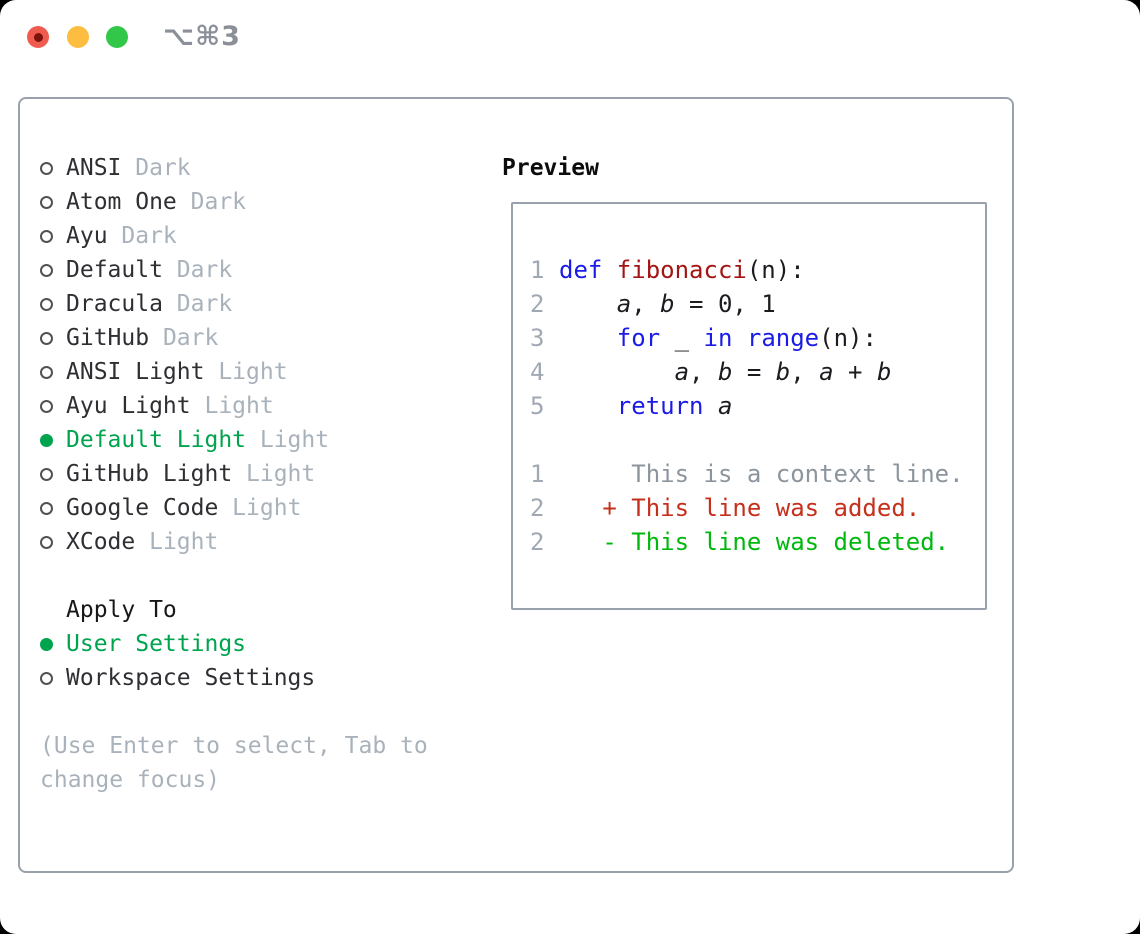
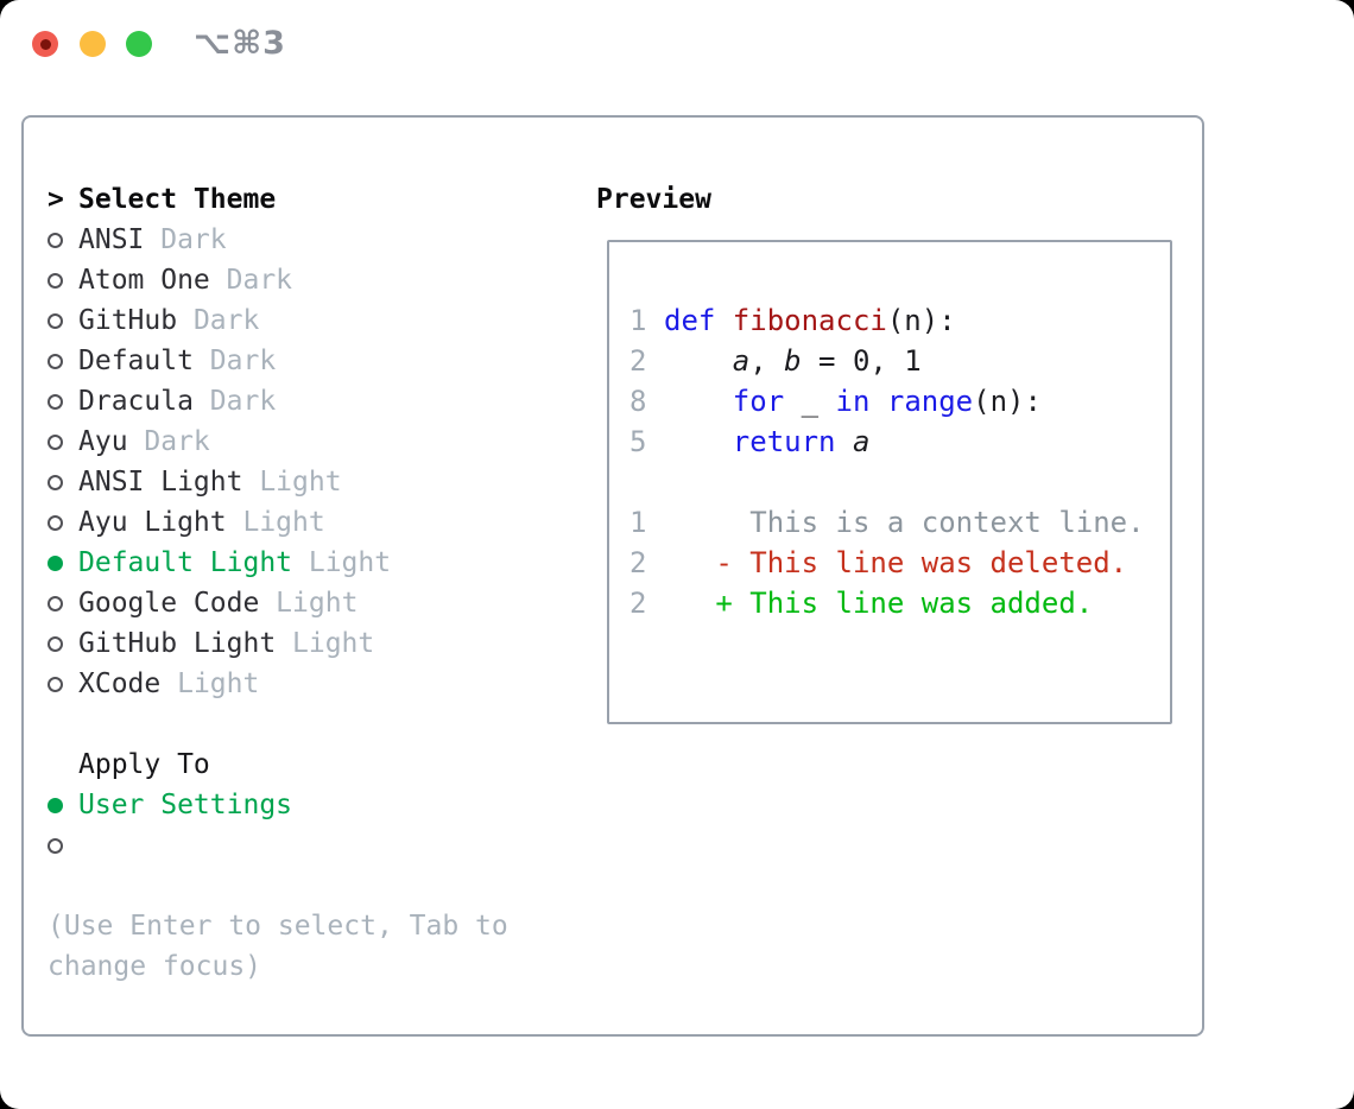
  ⌥⌘3
+ >
+ Select Theme
  ANSI
  Dark
  Atom One
  Dark
- Ayu
+ GitHub
  Dark
  Default
  Dark
  Dracula
  Dark
- GitHub
+ Ayu
  Dark
  ANSI Light
  Light
  Ayu Light
  Light
  Default Light
  Light
- GitHub Light
+ Google Code
  Light
- Google Code
+ GitHub Light
  Light
  XCode
  Light
  Apply To
  User Settings
- Workspace Settings
  (Use Enter to select, Tab to
  change focus)
  Preview
  1
  def fibonacci(n):
  2
  a, b = 0, 1
- 3
+ 8
  for _ in range(n):
- 4
- a, b = b, a + b
  5
  return a
  1
  This is a context line.
  2
- + This line was added.
+ - This line was deleted.
  2
- - This line was deleted.
+ + This line was added.
